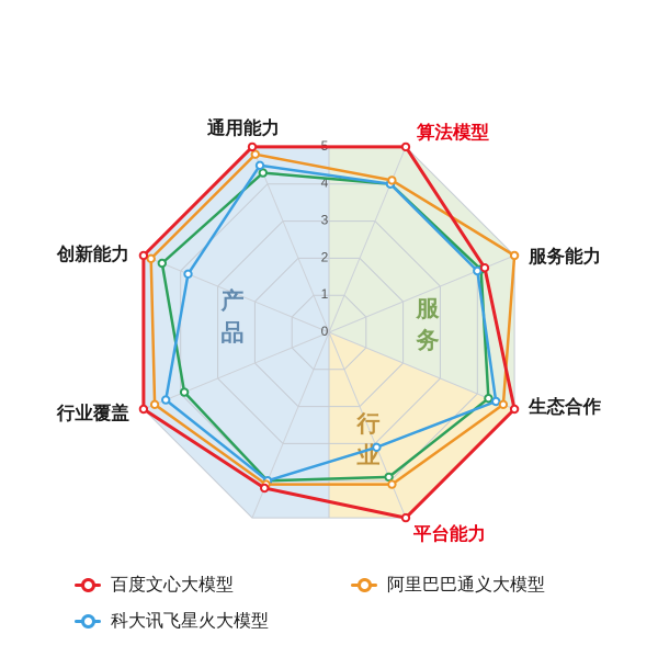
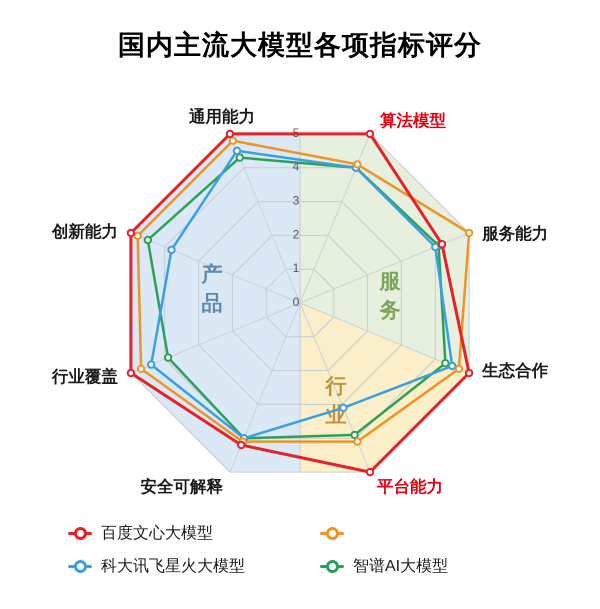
+ 国内主流大模型各项指标评分
  服务
  行业
  产品
  0
  1
  2
  3
  4
  通用能力
  算法模型
  服务能力
  生态合作
  平台能力
+ 安全可解释
  行业覆盖
  创新能力
  百度文心大模型
- 阿里巴巴通义大模型
  科大讯飞星火大模型
+ 智谱AI大模型
